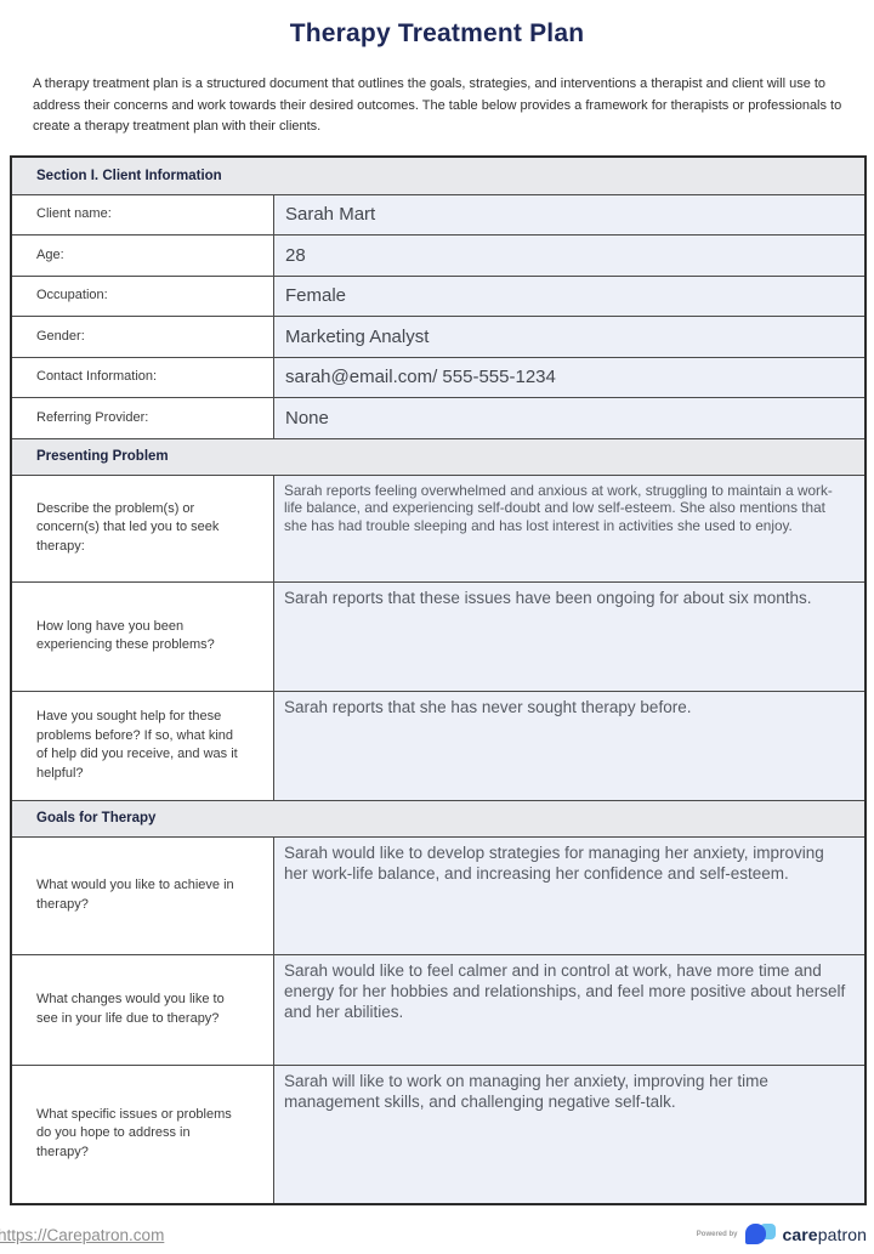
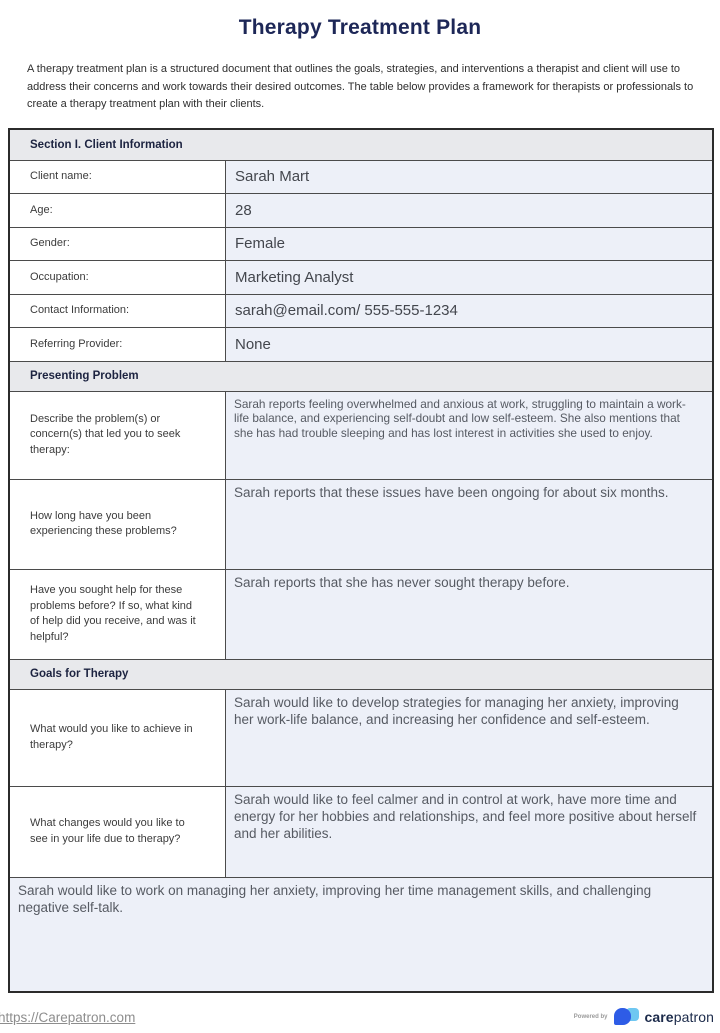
  Therapy Treatment Plan
  A therapy treatment plan is a structured document that outlines the goals, strategies, and interventions a therapist and client will use to address their concerns and work towards their desired outcomes. The table below provides a framework for therapists or professionals to create a therapy treatment plan with their clients.
  Section I. Client Information
  Client name:
  Sarah Mart
  Age:
  28
- Occupation:
+ Gender:
  Female
- Gender:
+ Occupation:
  Marketing Analyst
  Contact Information:
  sarah@email.com/ 555-555-1234
  Referring Provider:
  None
  Presenting Problem
  Describe the problem(s) or concern(s) that led you to seek therapy:
  Sarah reports feeling overwhelmed and anxious at work, struggling to maintain a work-life balance, and experiencing self-doubt and low self-esteem. She also mentions that she has had trouble sleeping and has lost interest in activities she used to enjoy.
  How long have you been experiencing these problems?
  Sarah reports that these issues have been ongoing for about six months.
  Have you sought help for these problems before? If so, what kind of help did you receive, and was it helpful?
  Sarah reports that she has never sought therapy before.
  Goals for Therapy
  What would you like to achieve in therapy?
  Sarah would like to develop strategies for managing her anxiety, improving her work-life balance, and increasing her confidence and self-esteem.
  What changes would you like to see in your life due to therapy?
  Sarah would like to feel calmer and in control at work, have more time and energy for her hobbies and relationships, and feel more positive about herself and her abilities.
- What specific issues or problems do you hope to address in therapy?
- Sarah will like to work on managing her anxiety, improving her time management skills, and challenging negative self-talk.
+ Sarah would like to work on managing her anxiety, improving her time management skills, and challenging negative self-talk.
  https://Carepatron.com
  carepatron
